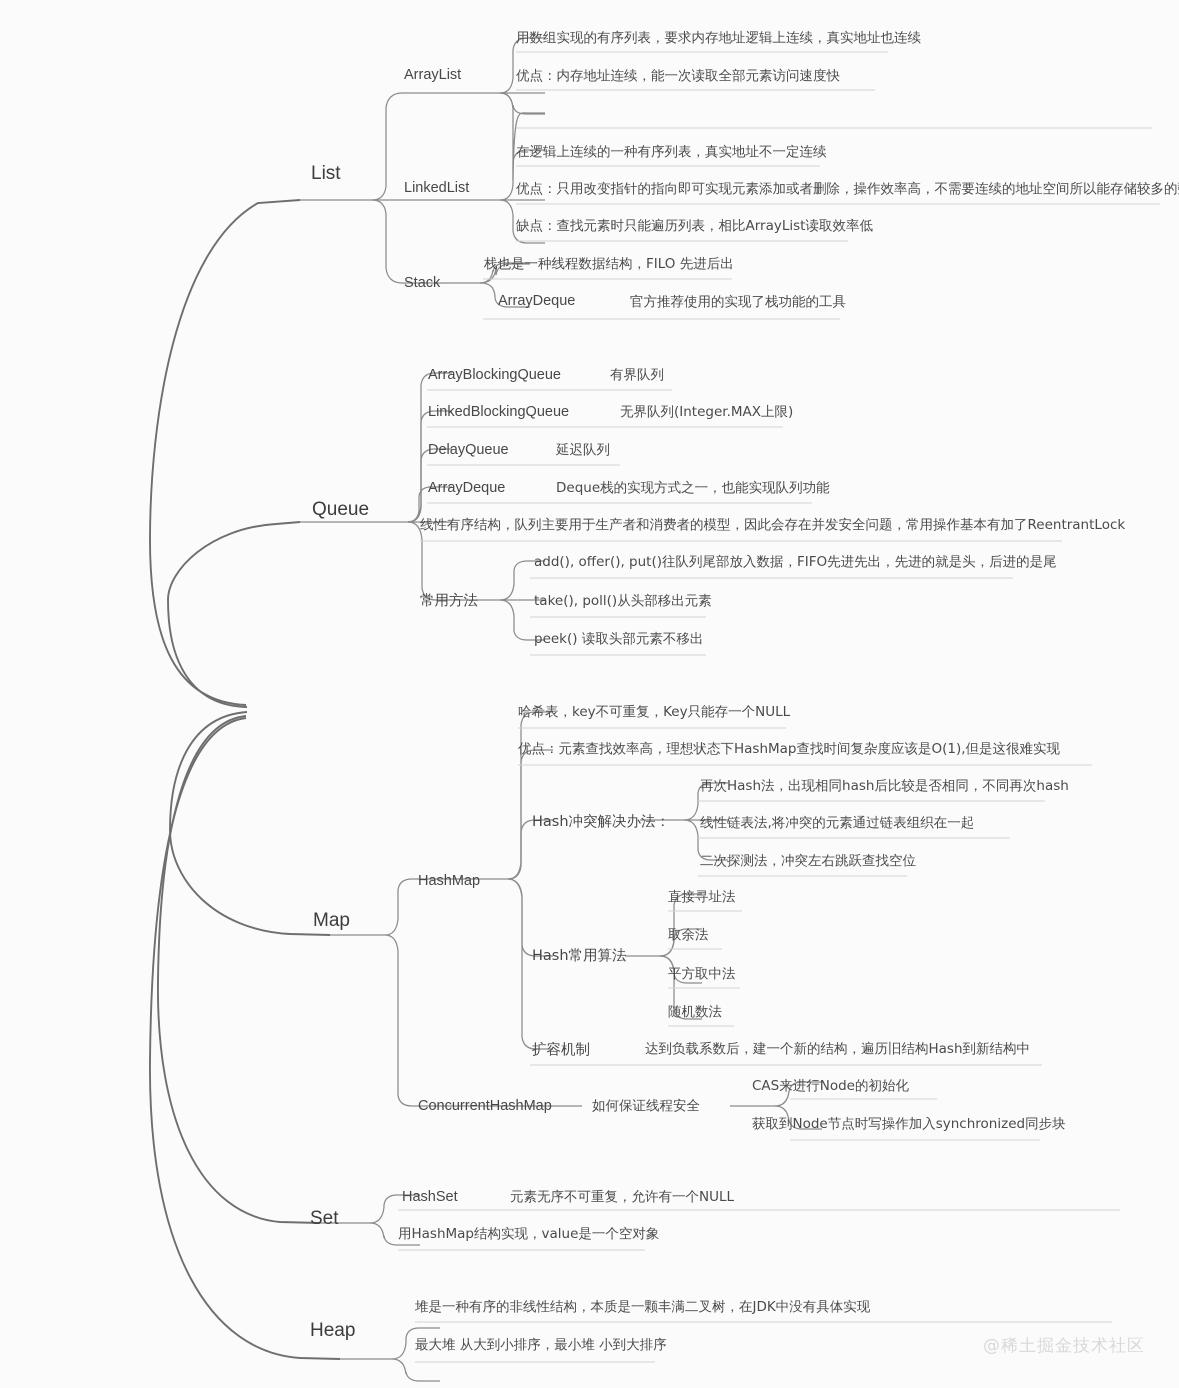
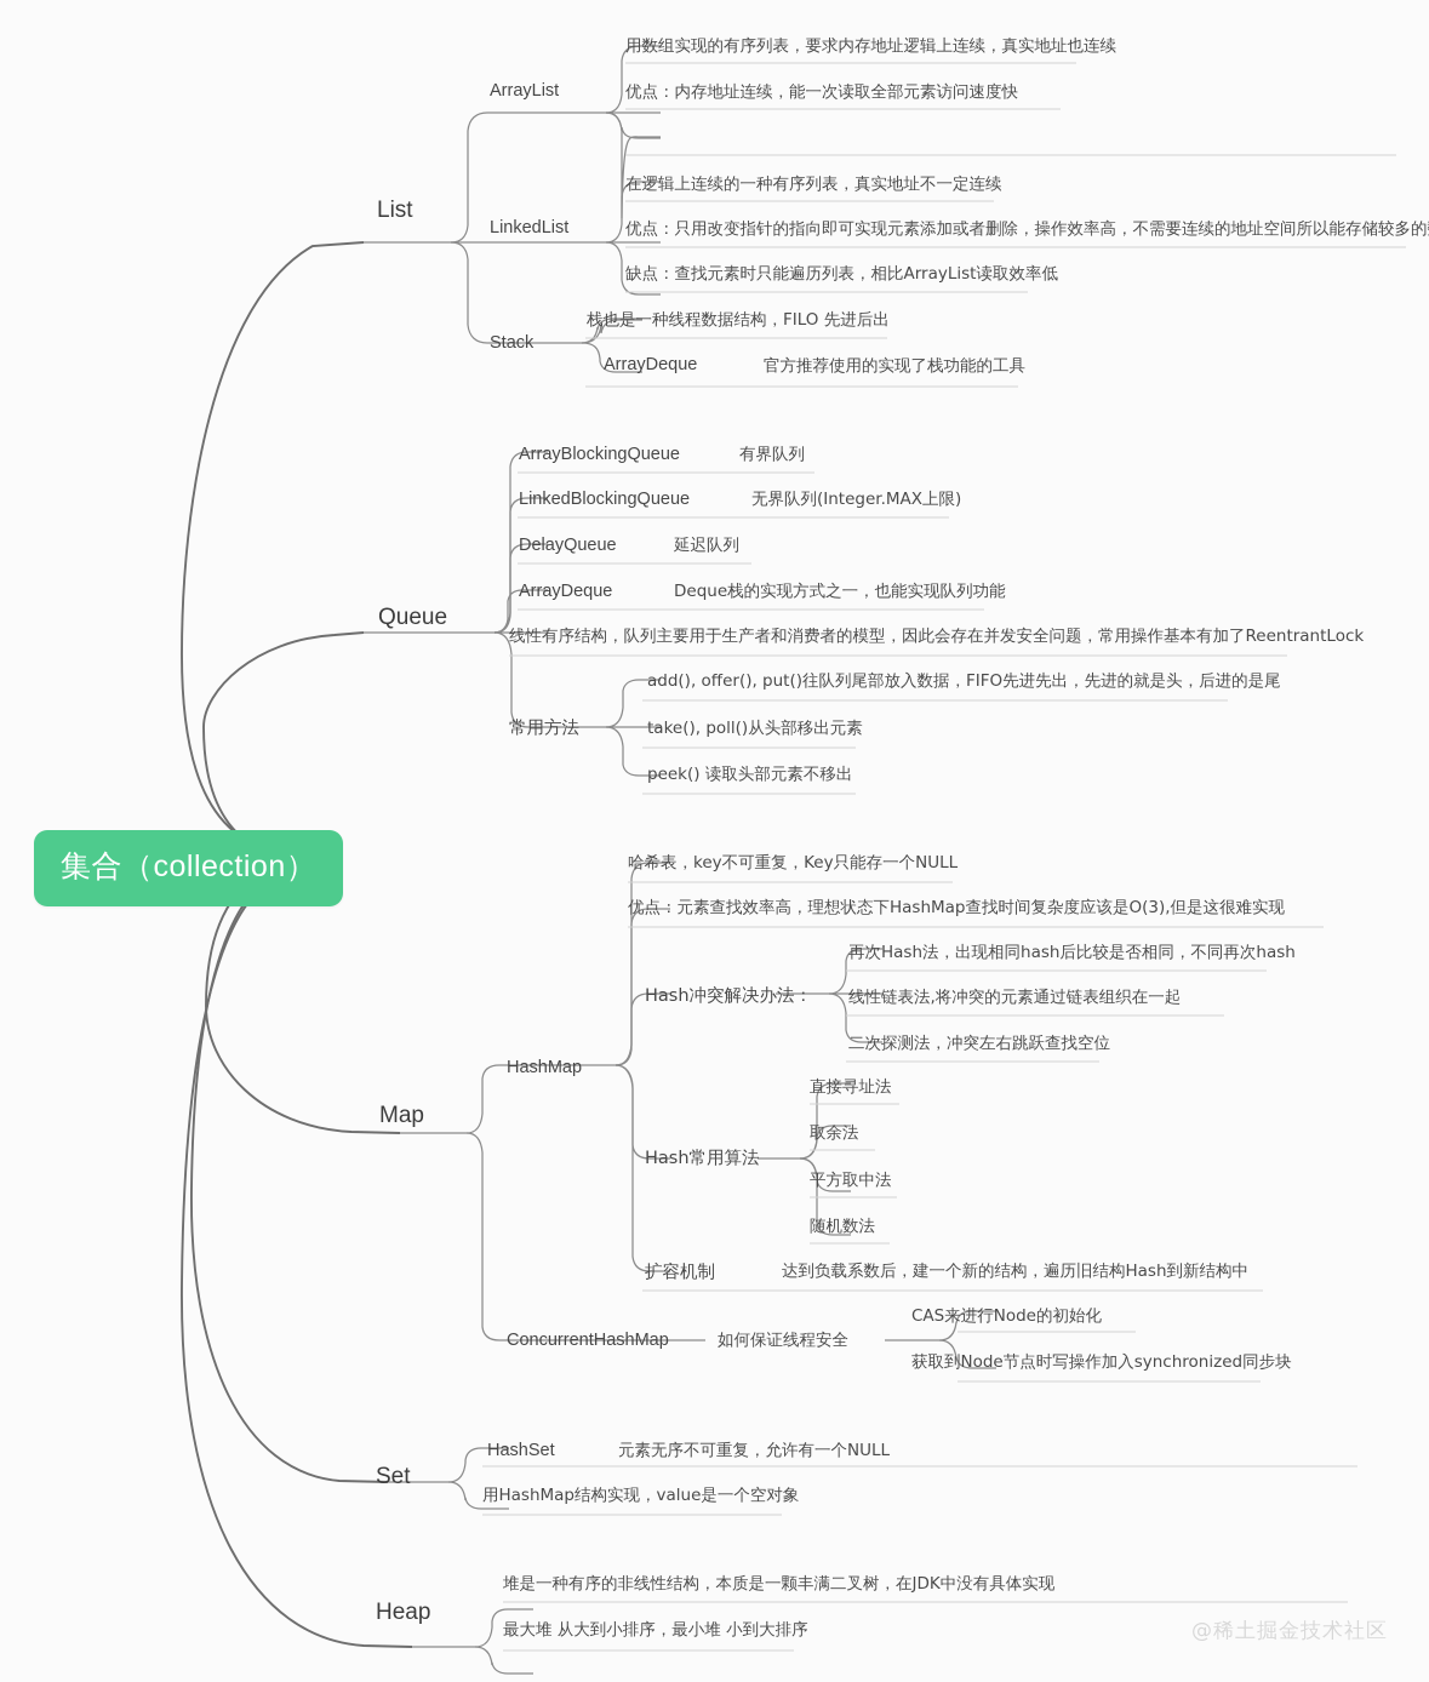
+ 集合（collection）
  List
  ArrayList
  用数组实现的有序列表，要求内存地址逻辑上连续，真实地址也连续
  优点：内存地址连续，能一次读取全部元素访问速度快
  LinkedList
  在逻辑上连续的一种有序列表，真实地址不一定连续
  优点：只用改变指针的指向即可实现元素添加或者删除，操作效率高，不需要连续的地址空间所以能存储较多的
  缺点：查找元素时只能遍历列表，相比ArrayList读取效率低
  Stack
  栈也是一种线程数据结构，FILO 先进后出
  ArrayDeque
  官方推荐使用的实现了栈功能的工具
  Queue
  ArrayBlockingQueue
  有界队列
  LinkedBlockingQueue
  无界队列(Integer.MAX上限)
  DelayQueue
  延迟队列
  ArrayDeque
  Deque栈的实现方式之一，也能实现队列功能
  线性有序结构，队列主要用于生产者和消费者的模型，因此会存在并发安全问题，常用操作基本有加了ReentrantLock
  常用方法
  add(), offer(), put()往队列尾部放入数据，FIFO先进先出，先进的就是头，后进的是尾
  take(), poll()从头部移出元素
  peek() 读取头部元素不移出
  Map
  HashMap
  哈希表，key不可重复，Key只能存一个NULL
- 优点：元素查找效率高，理想状态下HashMap查找时间复杂度应该是O(1),但是这很难实现
+ 优点：元素查找效率高，理想状态下HashMap查找时间复杂度应该是O(3),但是这很难实现
  Hash冲突解决办法：
  再次Hash法，出现相同hash后比较是否相同，不同再次hash
  线性链表法,将冲突的元素通过链表组织在一起
  二次探测法，冲突左右跳跃查找空位
  Hash常用算法
  直接寻址法
  取余法
  平方取中法
  随机数法
  扩容机制
  达到负载系数后，建一个新的结构，遍历旧结构Hash到新结构中
  ConcurrentHashMap
  如何保证线程安全
  CAS来进行Node的初始化
  获取到Node节点时写操作加入synchronized同步块
  Set
  HashSet
  元素无序不可重复，允许有一个NULL
  用HashMap结构实现，value是一个空对象
  Heap
  堆是一种有序的非线性结构，本质是一颗丰满二叉树，在JDK中没有具体实现
  最大堆 从大到小排序，最小堆 小到大排序
  @稀土掘金技术社区
